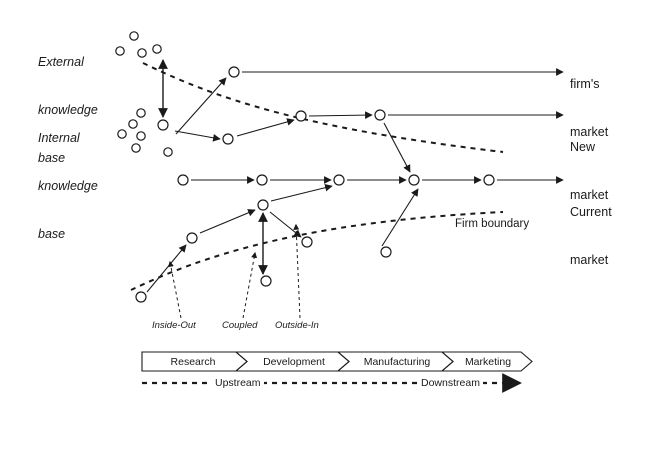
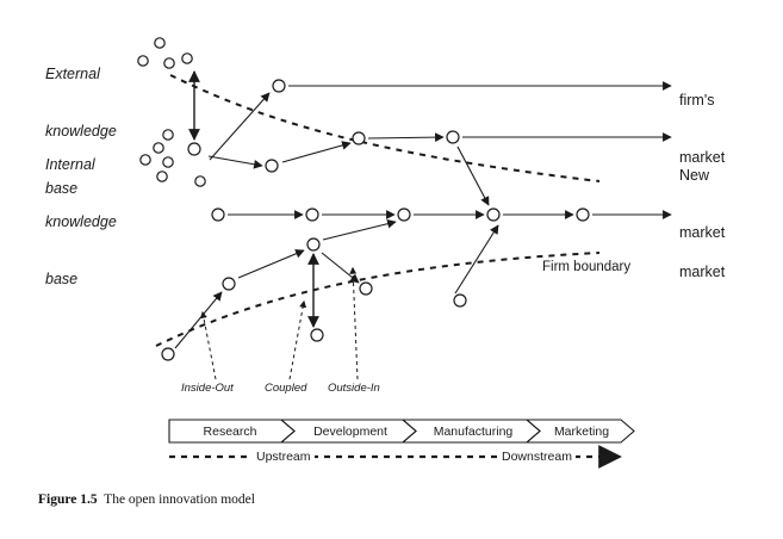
  External
  knowledge
  base
  Internal
  knowledge
  base
  firm's
  market
  New
  market
- Current
  market
  Firm boundary
  Inside-Out
  Coupled
  Outside-In
  Research
  Development
  Manufacturing
  Marketing
  Upstream
  Downstream
+ Figure 1.5 The open innovation model
